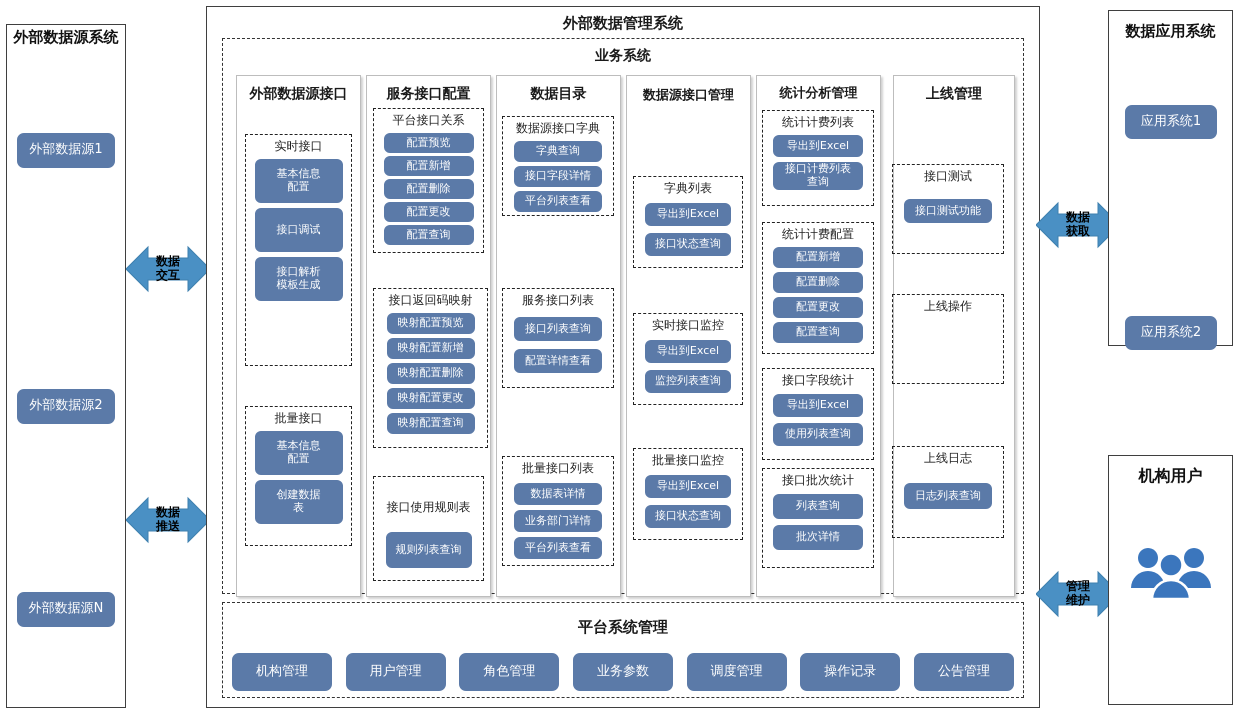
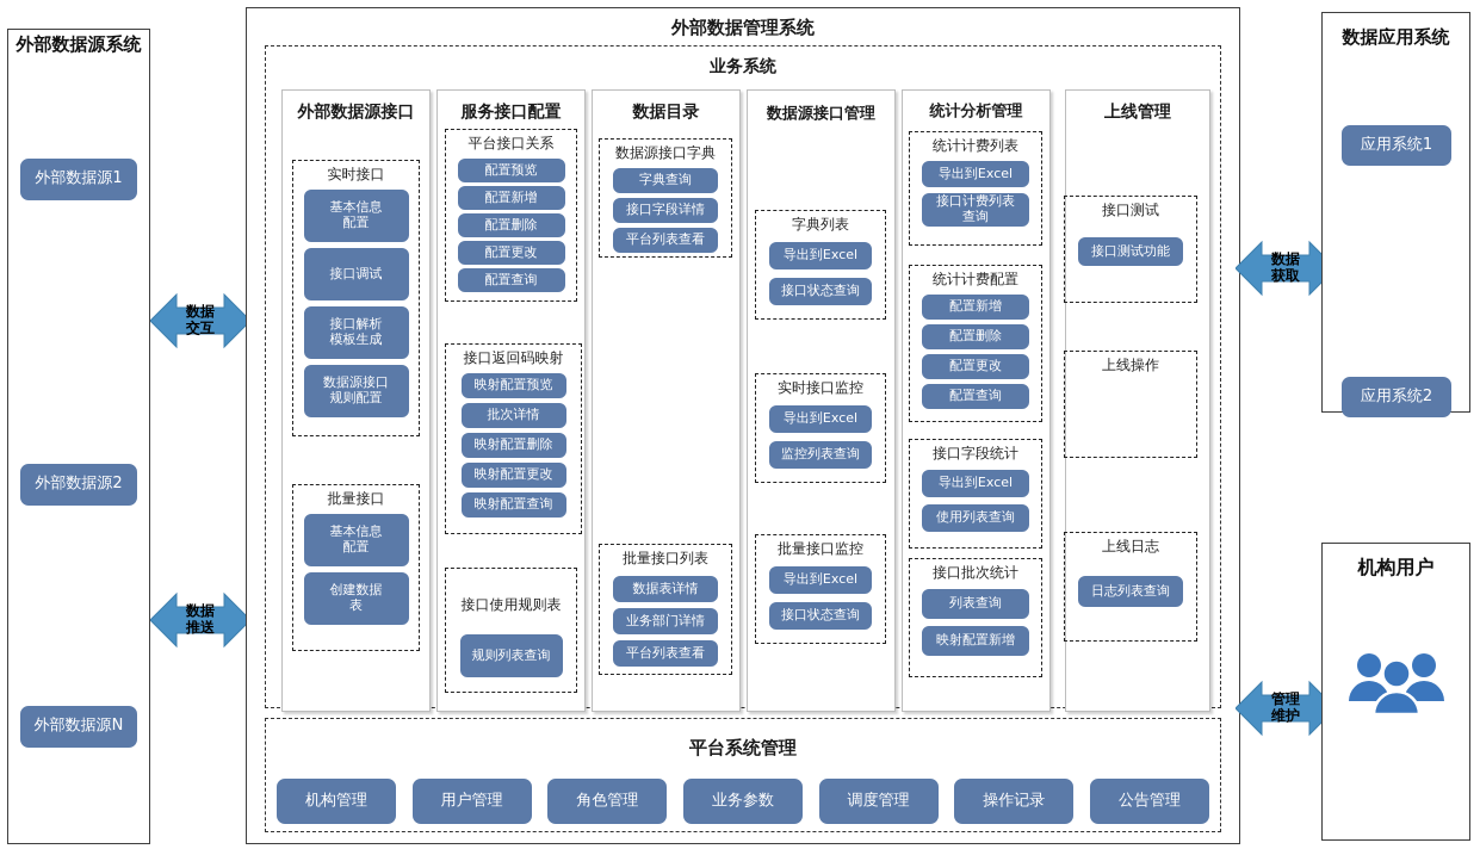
  外部数据源系统
  外部数据源1
  外部数据源2
  外部数据源N
  数据
  交互
  数据
  推送
  外部数据管理系统
  业务系统
  外部数据源接口
  实时接口
  基本信息
  配置
  接口调试
  接口解析
  模板生成
+ 数据源接口
+ 规则配置
  批量接口
  基本信息
  配置
  创建数据
  表
  服务接口配置
  平台接口关系
  配置预览
  配置新增
  配置删除
  配置更改
  配置查询
  接口返回码映射
  映射配置预览
- 映射配置新增
+ 批次详情
  映射配置删除
  映射配置更改
  映射配置查询
  接口使用规则表
  规则列表查询
  数据目录
  数据源接口字典
  字典查询
  接口字段详情
  平台列表查看
- 服务接口列表
- 接口列表查询
- 配置详情查看
  批量接口列表
  数据表详情
  业务部门详情
  平台列表查看
  数据源接口管理
  字典列表
  导出到Excel
  接口状态查询
  实时接口监控
  导出到Excel
  监控列表查询
  批量接口监控
  导出到Excel
  接口状态查询
  统计分析管理
  统计计费列表
  导出到Excel
  接口计费列表
  查询
  统计计费配置
  配置新增
  配置删除
  配置更改
  配置查询
  接口字段统计
  导出到Excel
  使用列表查询
  接口批次统计
  列表查询
- 批次详情
+ 映射配置新增
  上线管理
  接口测试
  接口测试功能
  上线操作
  上线日志
  日志列表查询
  平台系统管理
  机构管理
  用户管理
  角色管理
  业务参数
  调度管理
  操作记录
  公告管理
  数据
  获取
  管理
  维护
  数据应用系统
  应用系统1
  应用系统2
  机构用户
